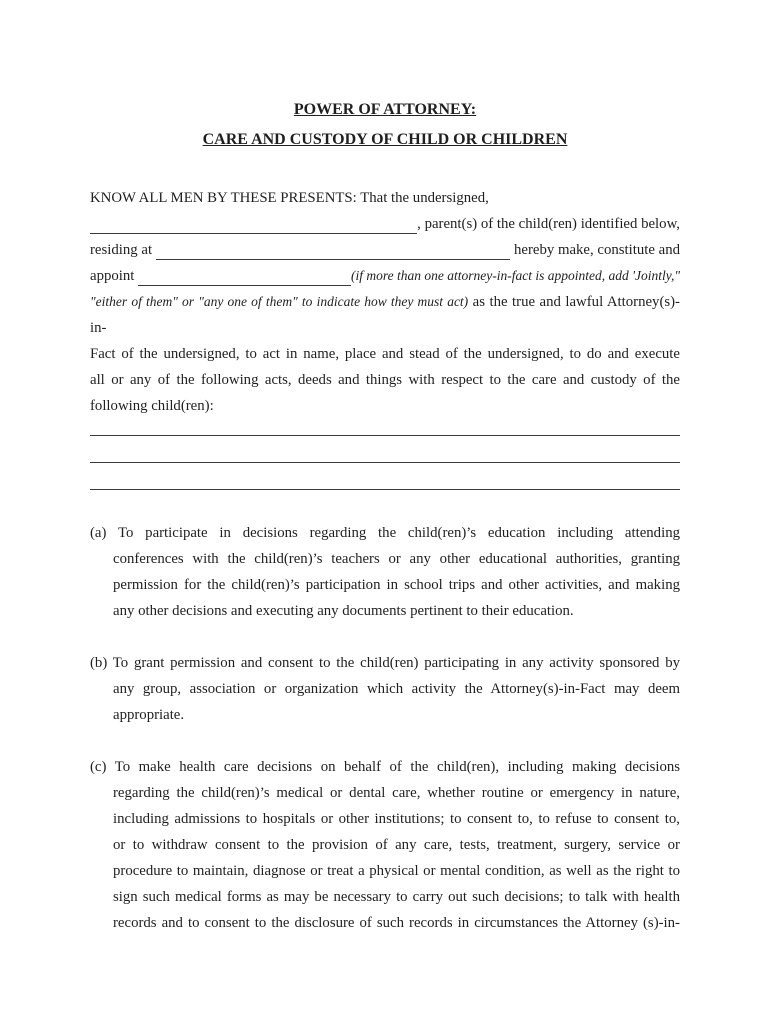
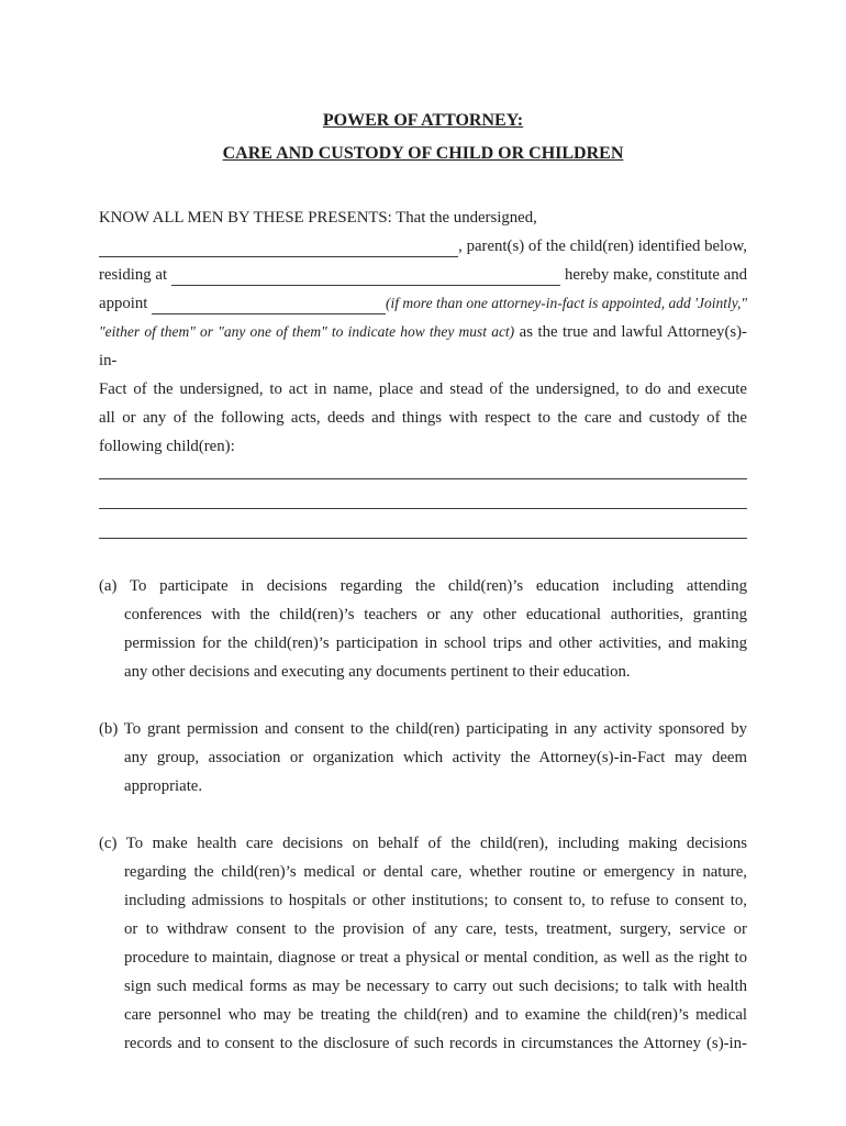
  POWER OF ATTORNEY:
  CARE AND CUSTODY OF CHILD OR CHILDREN
  KNOW ALL MEN BY THESE PRESENTS: That the undersigned,
  , parent(s) of the child(ren) identified below,
  residing at
  hereby make, constitute and
  appoint
  (if more than one attorney-in-fact is appointed, add 'Jointly,"
  "either of them" or "any one of them" to indicate how they must act) as the true and lawful Attorney(s)-in-
  Fact of the undersigned, to act in name, place and stead of the undersigned, to do and execute
  all or any of the following acts, deeds and things with respect to the care and custody of the
  following child(ren):
  (a) To participate in decisions regarding the child(ren)’s education including attending
  conferences with the child(ren)’s teachers or any other educational authorities, granting
  permission for the child(ren)’s participation in school trips and other activities, and making
  any other decisions and executing any documents pertinent to their education.
  (b) To grant permission and consent to the child(ren) participating in any activity sponsored by
  any group, association or organization which activity the Attorney(s)-in-Fact may deem
  appropriate.
  (c) To make health care decisions on behalf of the child(ren), including making decisions
  regarding the child(ren)’s medical or dental care, whether routine or emergency in nature,
  including admissions to hospitals or other institutions; to consent to, to refuse to consent to,
  or to withdraw consent to the provision of any care, tests, treatment, surgery, service or
  procedure to maintain, diagnose or treat a physical or mental condition, as well as the right to
  sign such medical forms as may be necessary to carry out such decisions; to talk with health
+ care personnel who may be treating the child(ren) and to examine the child(ren)’s medical
  records and to consent to the disclosure of such records in circumstances the Attorney (s)-in-
